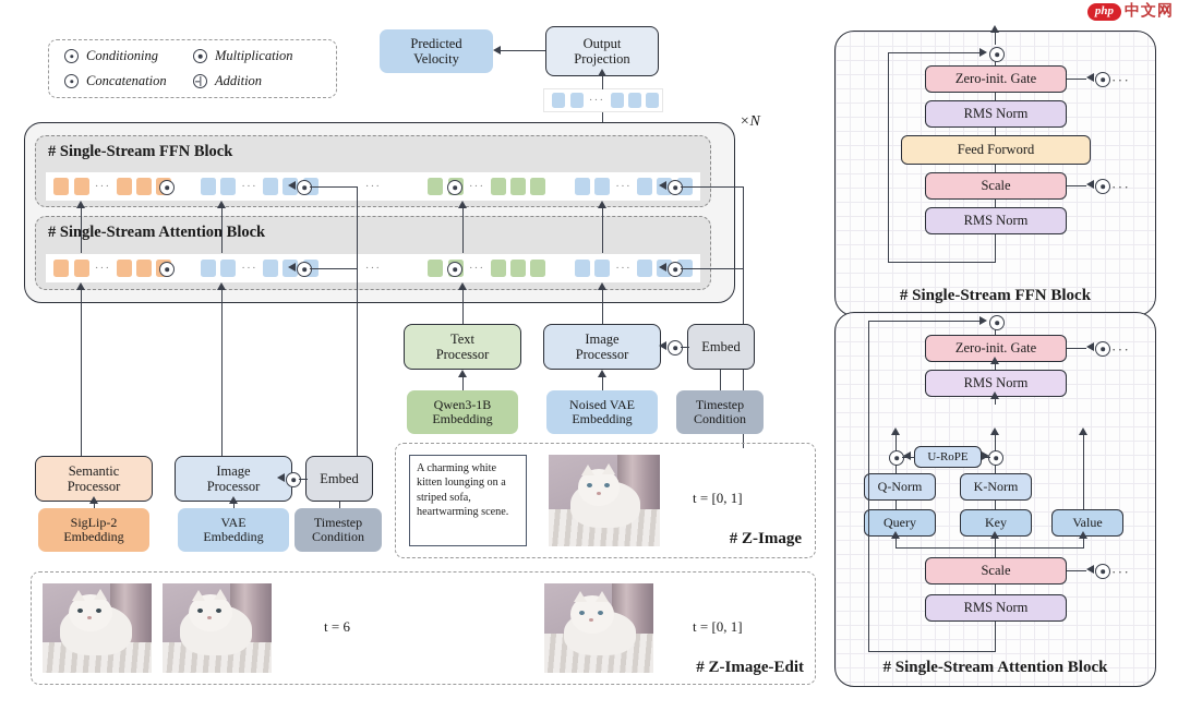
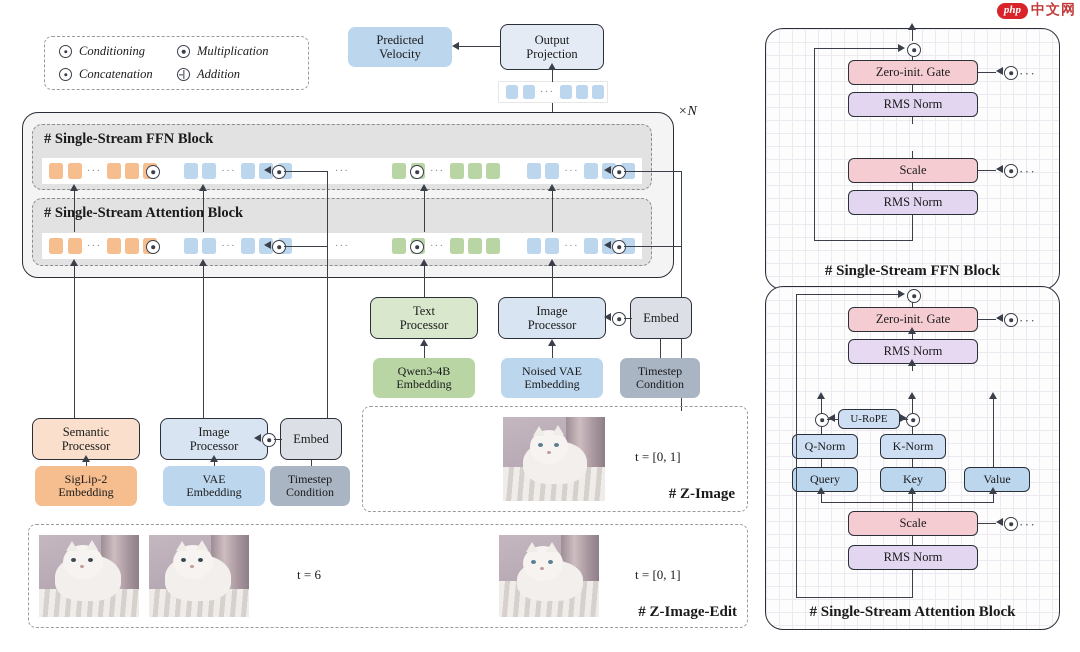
  php
  中文网
  Conditioning
  Multiplication
  Concatenation
  Addition
  Predicted
  Velocity
  Output
  Projection
  ···
  ×N
  # Single-Stream FFN Block
  ···
  ···
  ···
  ···
  ···
  # Single-Stream Attention Block
  ···
  ···
  ···
  ···
  ···
  Text
  Processor
- Qwen3-1B
+ Qwen3-4B
  Embedding
  Image
  Processor
  Noised VAE
  Embedding
  Embed
  Timestep
  Condition
  Semantic
  Processor
  SigLip-2
  Embedding
  Image
  Processor
  VAE
  Embedding
  Embed
  Timestep
  Condition
- A charming white kitten lounging on a striped sofa, heartwarming scene.
  t = [0, 1]
  # Z-Image
  t = 6
  t = [0, 1]
  # Z-Image-Edit
  Zero-init. Gate
  RMS Norm
- Feed Forword
  Scale
  RMS Norm
  ···
  ···
  # Single-Stream FFN Block
  Zero-init. Gate
  RMS Norm
  U-RoPE
  Q-Norm
  K-Norm
  Query
  Key
  Value
  Scale
  RMS Norm
  ···
  ···
  # Single-Stream Attention Block
